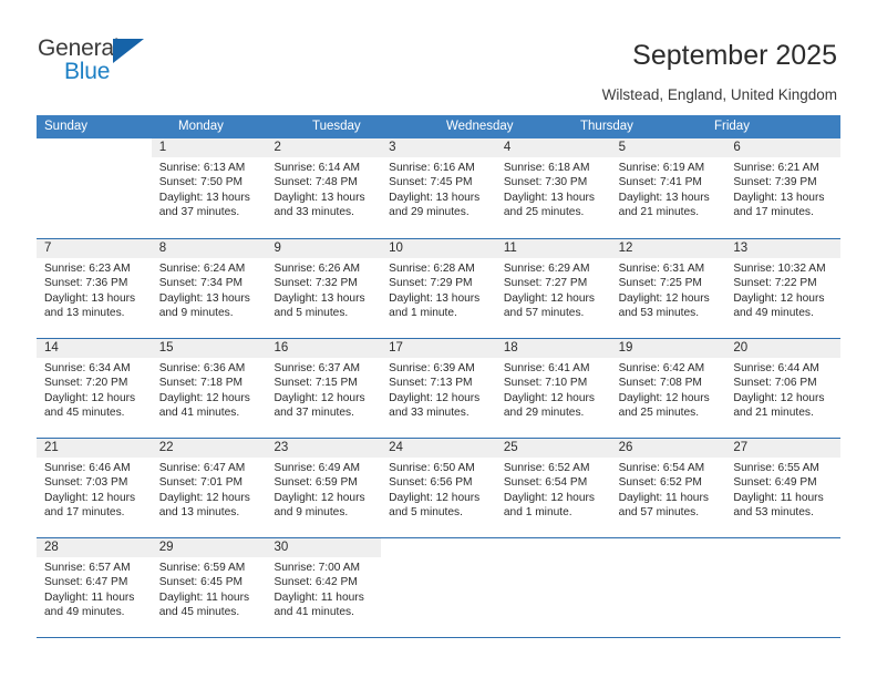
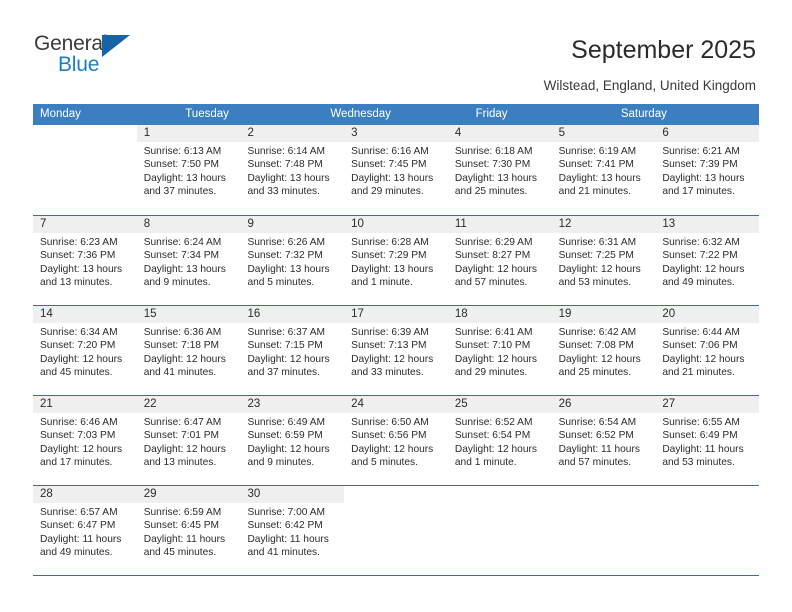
  General
  Blue
  September 2025
  Wilstead, England, United Kingdom
- Sunday
  Monday
  Tuesday
  Wednesday
- Thursday
  Friday
+ Saturday
  1
  Sunrise: 6:13 AM
  Sunset: 7:50 PM
  Daylight: 13 hours
  and 37 minutes.
  2
  Sunrise: 6:14 AM
  Sunset: 7:48 PM
  Daylight: 13 hours
  and 33 minutes.
  3
  Sunrise: 6:16 AM
  Sunset: 7:45 PM
  Daylight: 13 hours
  and 29 minutes.
  4
  Sunrise: 6:18 AM
  Sunset: 7:30 PM
  Daylight: 13 hours
  and 25 minutes.
  5
  Sunrise: 6:19 AM
  Sunset: 7:41 PM
  Daylight: 13 hours
  and 21 minutes.
  6
  Sunrise: 6:21 AM
  Sunset: 7:39 PM
  Daylight: 13 hours
  and 17 minutes.
  7
  Sunrise: 6:23 AM
  Sunset: 7:36 PM
  Daylight: 13 hours
  and 13 minutes.
  8
  Sunrise: 6:24 AM
  Sunset: 7:34 PM
  Daylight: 13 hours
  and 9 minutes.
  9
  Sunrise: 6:26 AM
  Sunset: 7:32 PM
  Daylight: 13 hours
  and 5 minutes.
  10
  Sunrise: 6:28 AM
  Sunset: 7:29 PM
  Daylight: 13 hours
  and 1 minute.
  11
  Sunrise: 6:29 AM
- Sunset: 7:27 PM
+ Sunset: 8:27 PM
  Daylight: 12 hours
  and 57 minutes.
  12
  Sunrise: 6:31 AM
  Sunset: 7:25 PM
  Daylight: 12 hours
  and 53 minutes.
  13
- Sunrise: 10:32 AM
+ Sunrise: 6:32 AM
  Sunset: 7:22 PM
  Daylight: 12 hours
  and 49 minutes.
  14
  Sunrise: 6:34 AM
  Sunset: 7:20 PM
  Daylight: 12 hours
  and 45 minutes.
  15
  Sunrise: 6:36 AM
  Sunset: 7:18 PM
  Daylight: 12 hours
  and 41 minutes.
  16
  Sunrise: 6:37 AM
  Sunset: 7:15 PM
  Daylight: 12 hours
  and 37 minutes.
  17
  Sunrise: 6:39 AM
  Sunset: 7:13 PM
  Daylight: 12 hours
  and 33 minutes.
  18
  Sunrise: 6:41 AM
  Sunset: 7:10 PM
  Daylight: 12 hours
  and 29 minutes.
  19
  Sunrise: 6:42 AM
  Sunset: 7:08 PM
  Daylight: 12 hours
  and 25 minutes.
  20
  Sunrise: 6:44 AM
  Sunset: 7:06 PM
  Daylight: 12 hours
  and 21 minutes.
  21
  Sunrise: 6:46 AM
  Sunset: 7:03 PM
  Daylight: 12 hours
  and 17 minutes.
  22
  Sunrise: 6:47 AM
  Sunset: 7:01 PM
  Daylight: 12 hours
  and 13 minutes.
  23
  Sunrise: 6:49 AM
  Sunset: 6:59 PM
  Daylight: 12 hours
  and 9 minutes.
  24
  Sunrise: 6:50 AM
  Sunset: 6:56 PM
  Daylight: 12 hours
  and 5 minutes.
  25
  Sunrise: 6:52 AM
  Sunset: 6:54 PM
  Daylight: 12 hours
  and 1 minute.
  26
  Sunrise: 6:54 AM
  Sunset: 6:52 PM
  Daylight: 11 hours
  and 57 minutes.
  27
  Sunrise: 6:55 AM
  Sunset: 6:49 PM
  Daylight: 11 hours
  and 53 minutes.
  28
  Sunrise: 6:57 AM
  Sunset: 6:47 PM
  Daylight: 11 hours
  and 49 minutes.
  29
  Sunrise: 6:59 AM
  Sunset: 6:45 PM
  Daylight: 11 hours
  and 45 minutes.
  30
  Sunrise: 7:00 AM
  Sunset: 6:42 PM
  Daylight: 11 hours
  and 41 minutes.
